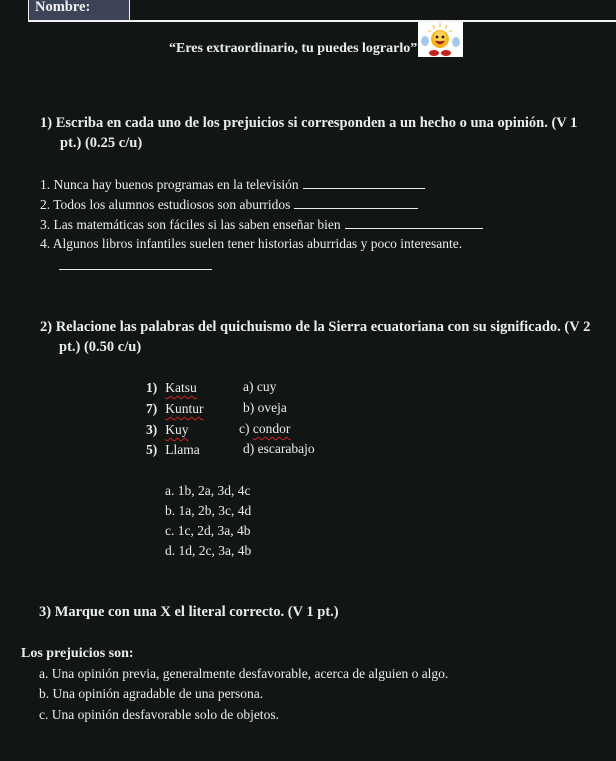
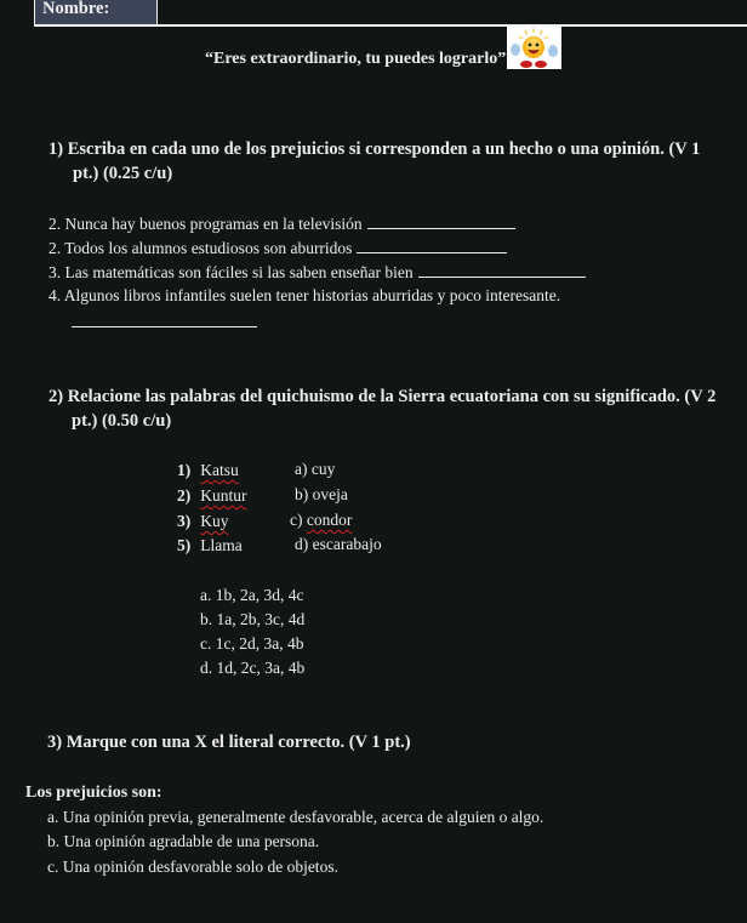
  Nombre:
  “Eres extraordinario, tu puedes lograrlo”
  1) Escriba en cada uno de los prejuicios si corresponden a un hecho o una opinión. (V 1
  pt.) (0.25 c/u)
- 1. Nunca hay buenos programas en la televisión
+ 2. Nunca hay buenos programas en la televisión
  2. Todos los alumnos estudiosos son aburridos
  3. Las matemáticas son fáciles si las saben enseñar bien
  4. Algunos libros infantiles suelen tener historias aburridas y poco interesante.
  2) Relacione las palabras del quichuismo de la Sierra ecuatoriana con su significado. (V 2
  pt.) (0.50 c/u)
  1) Katsu
- 7) Kuntur
+ 2) Kuntur
  3) Kuy
  5) Llama
  a) cuy
  b) oveja
  c) condor
  d) escarabajo
  a. 1b, 2a, 3d, 4c
  b. 1a, 2b, 3c, 4d
  c. 1c, 2d, 3a, 4b
  d. 1d, 2c, 3a, 4b
  3) Marque con una X el literal correcto. (V 1 pt.)
  Los prejuicios son:
  a. Una opinión previa, generalmente desfavorable, acerca de alguien o algo.
  b. Una opinión agradable de una persona.
  c. Una opinión desfavorable solo de objetos.
